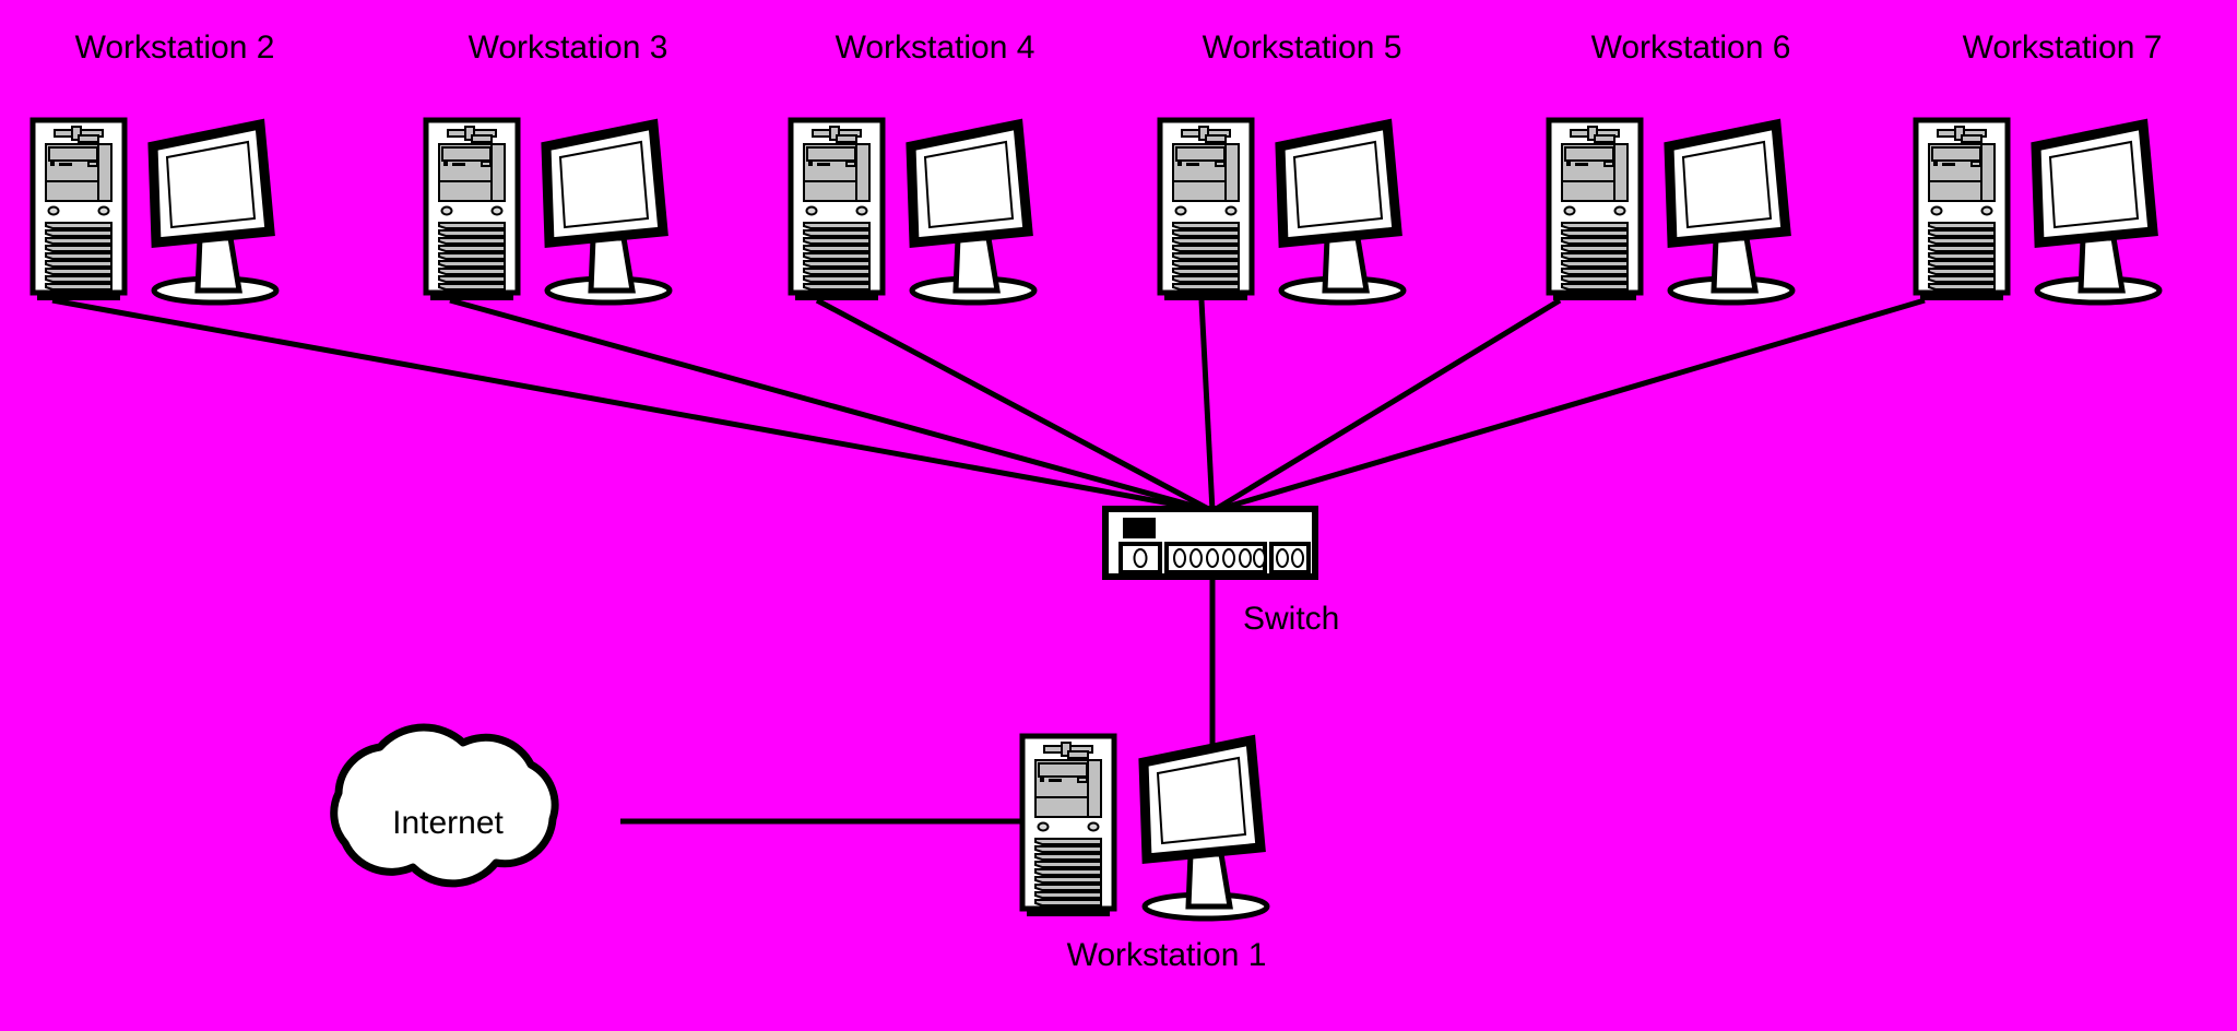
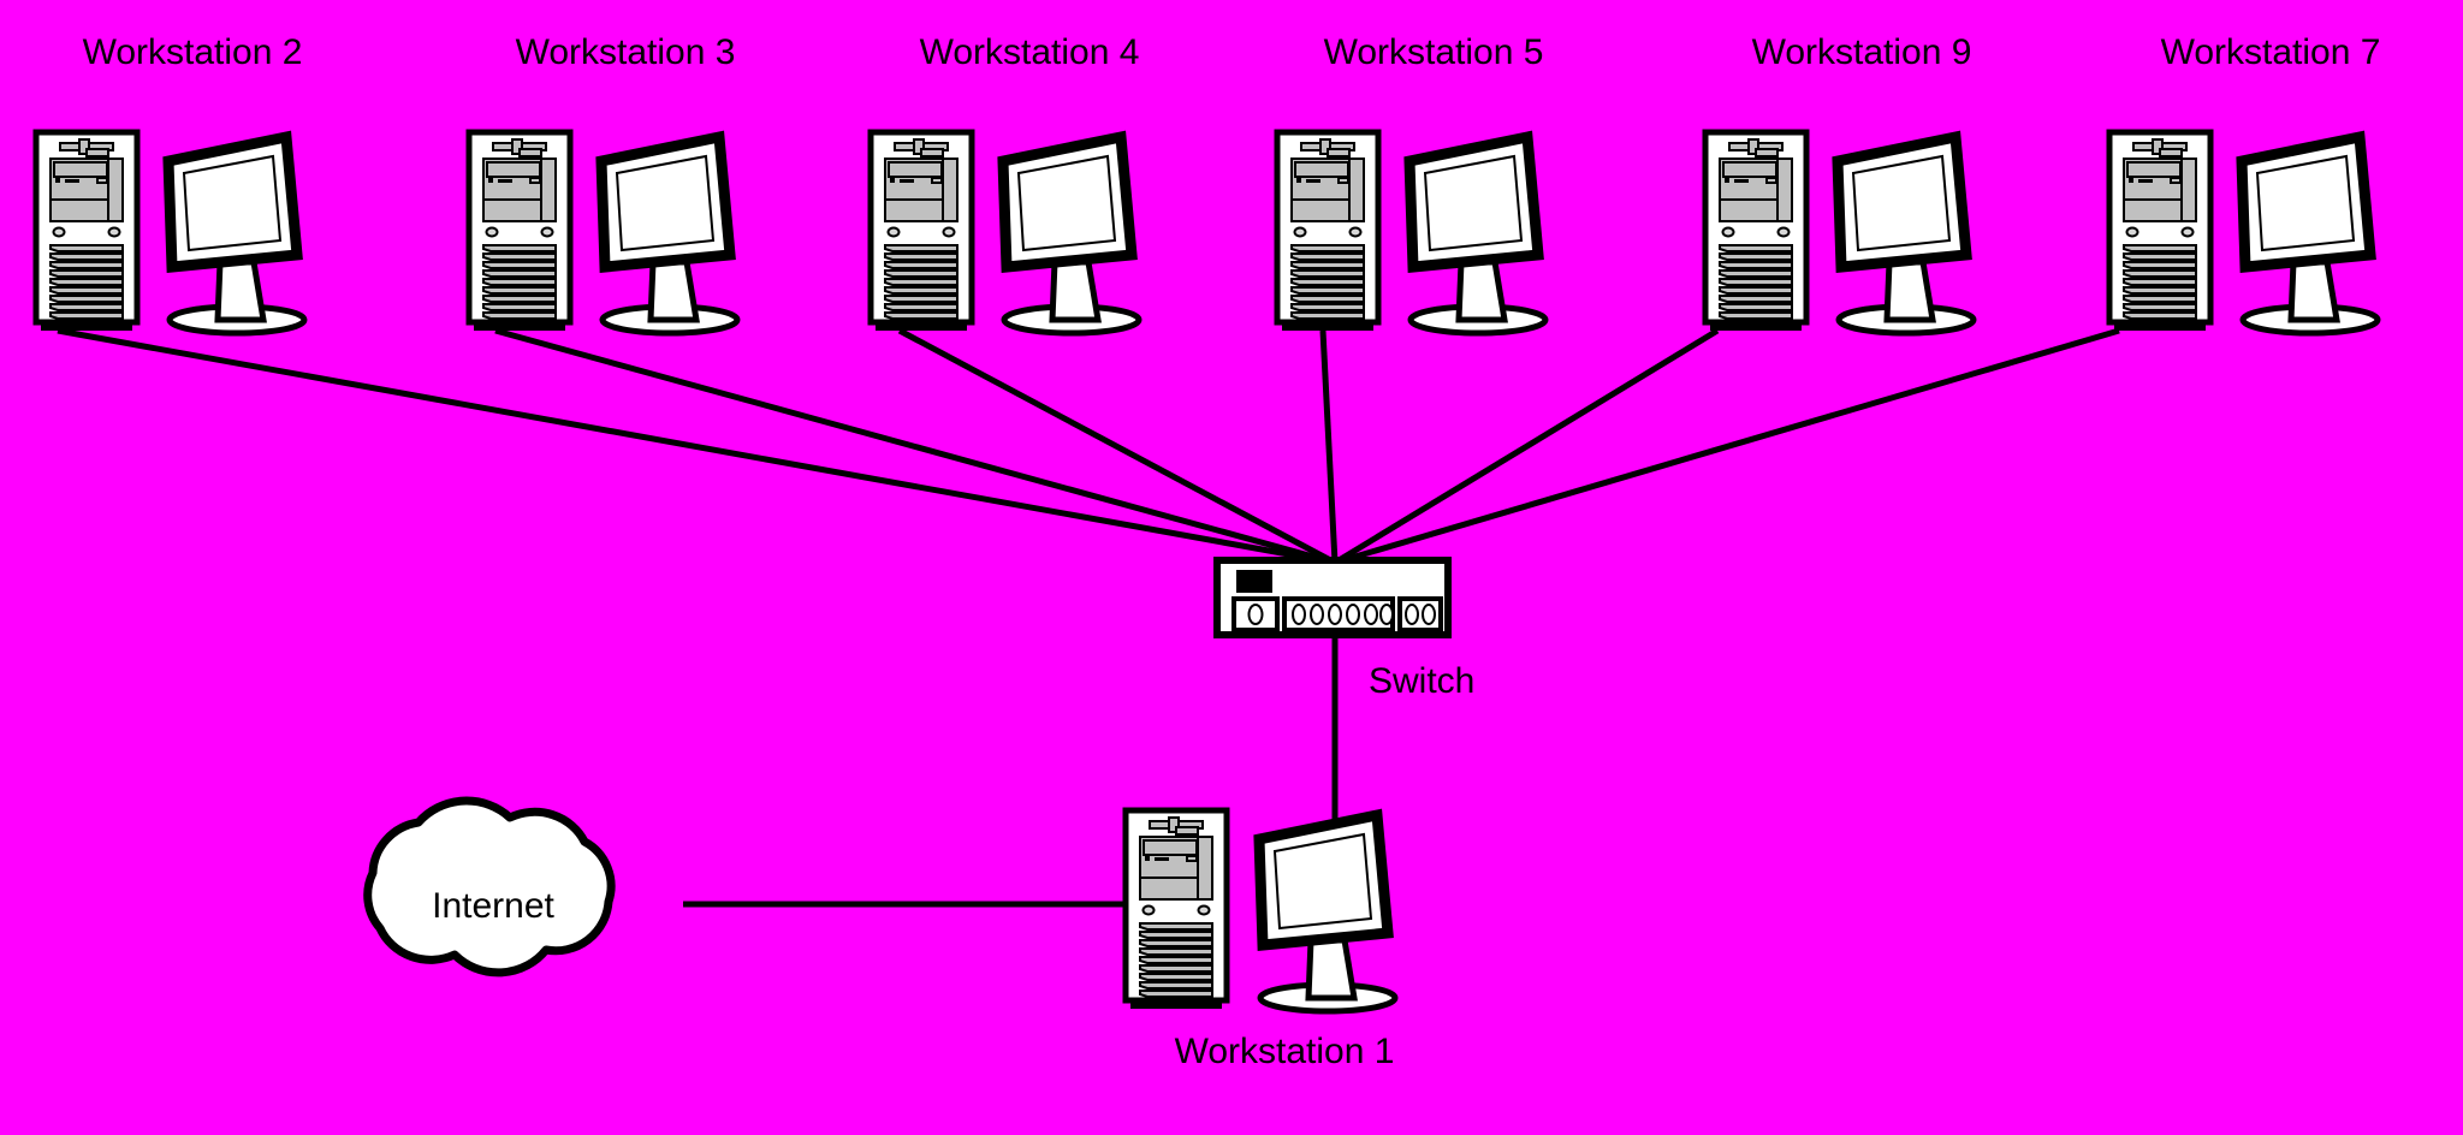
  Workstation 2
  Workstation 3
  Workstation 4
  Workstation 5
- Workstation 6
+ Workstation 9
  Workstation 7
  Switch
  Internet
  Workstation 1
